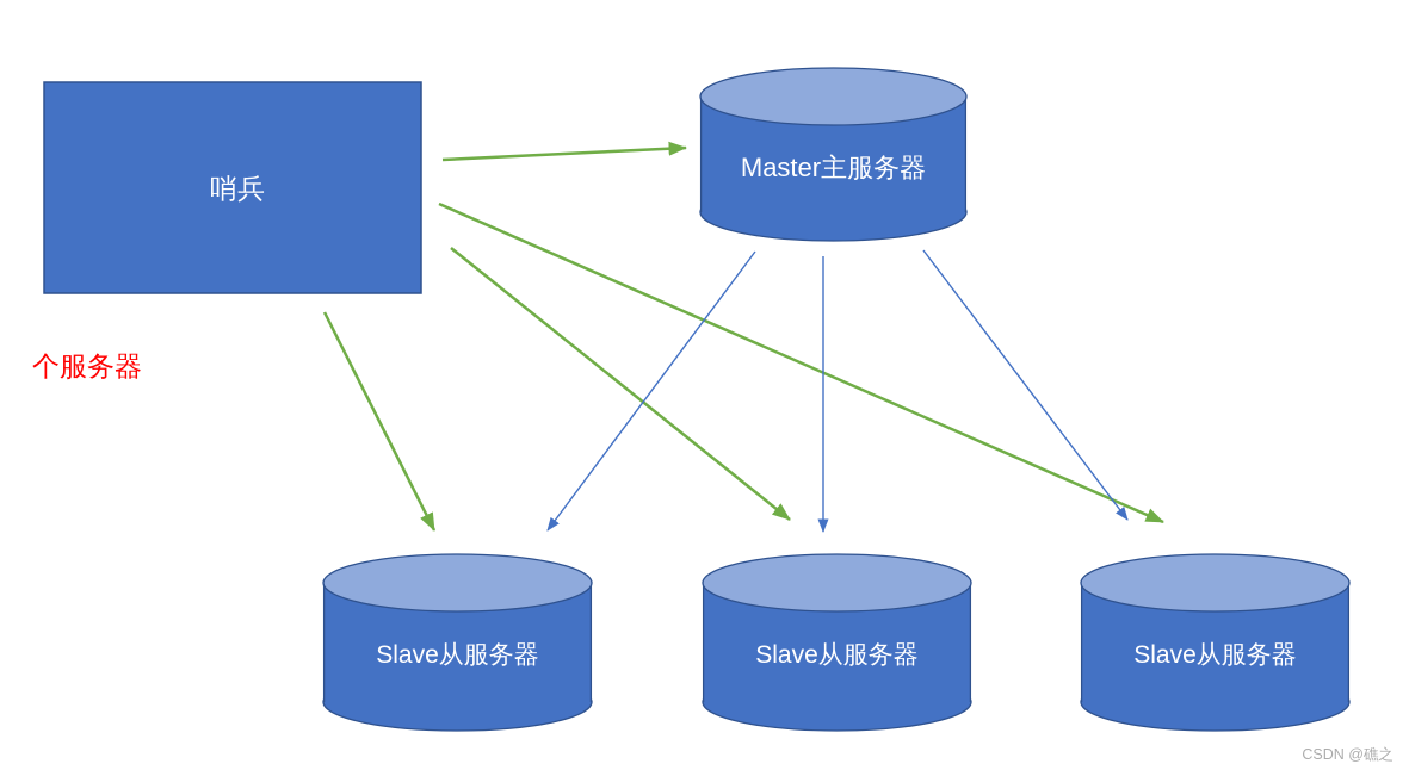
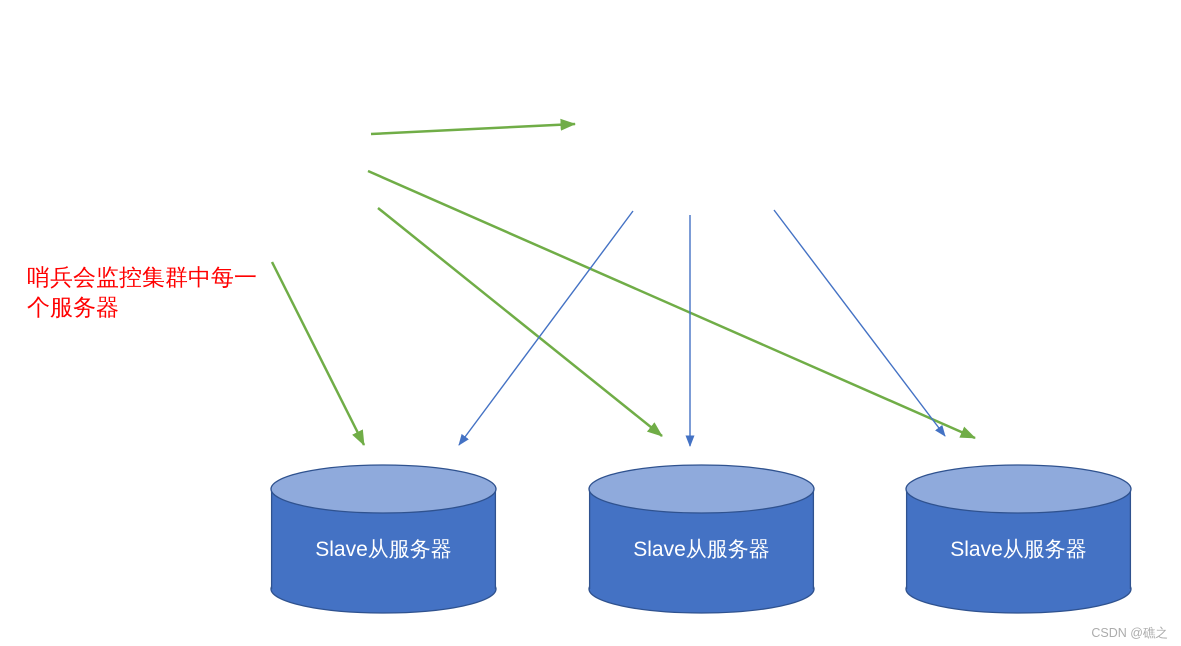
+ 哨兵会监控集群中每一
  个服务器
- 哨兵
- Master主服务器
  Slave从服务器
  Slave从服务器
  Slave从服务器
  CSDN @礁之
